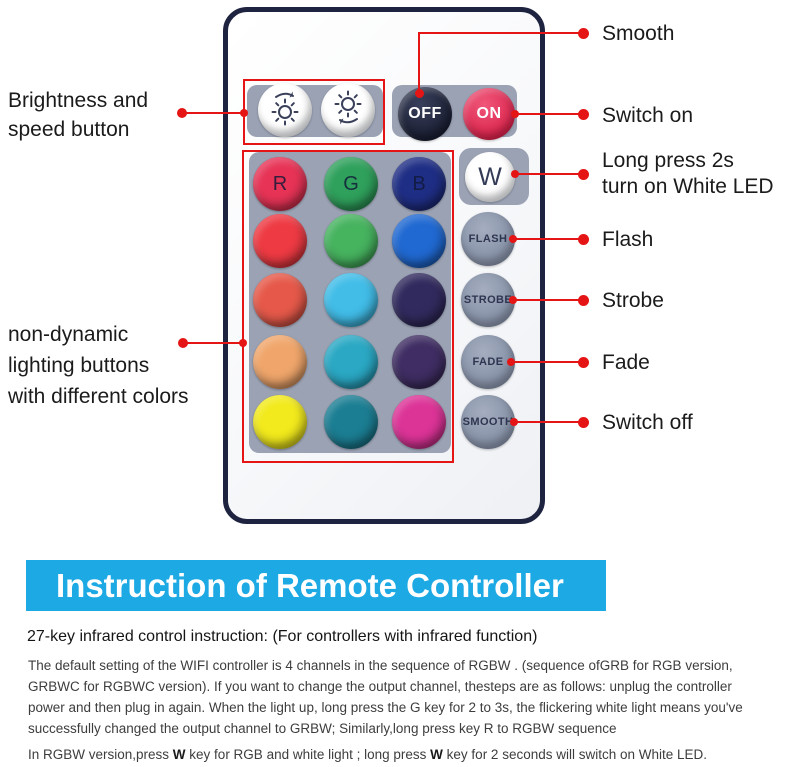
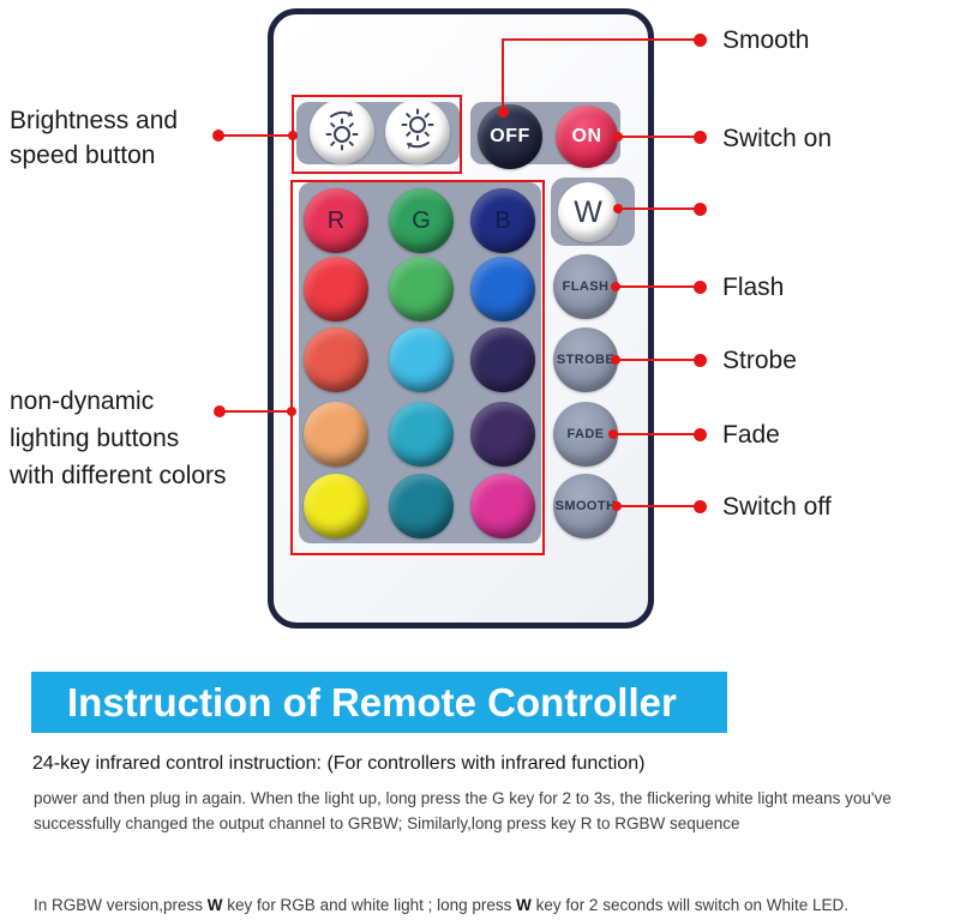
  OFF
  ON
  W
  Brightness and
  speed button
  non-dynamic
  lighting buttons
  with different colors
  Smooth
  Switch on
- Long press 2s
- turn on White LED
  Flash
  Strobe
  Fade
  Switch off
  Instruction of Remote Controller
- 27-key infrared control instruction: (For controllers with infrared function)
+ 24-key infrared control instruction: (For controllers with infrared function)
- The default setting of the WIFI controller is 4 channels in the sequence of RGBW . (sequence ofGRB for RGB version,
- GRBWC for RGBWC version). If you want to change the output channel, thesteps are as follows: unplug the controller
  power and then plug in again. When the light up, long press the G key for 2 to 3s, the flickering white light means you've
  successfully changed the output channel to GRBW; Similarly,long press key R to RGBW sequence
  In RGBW version,press W key for RGB and white light ; long press W key for 2 seconds will switch on White LED.
  R
  G
  B
  FLASH
  STROB
  FADE
  SMOOT
